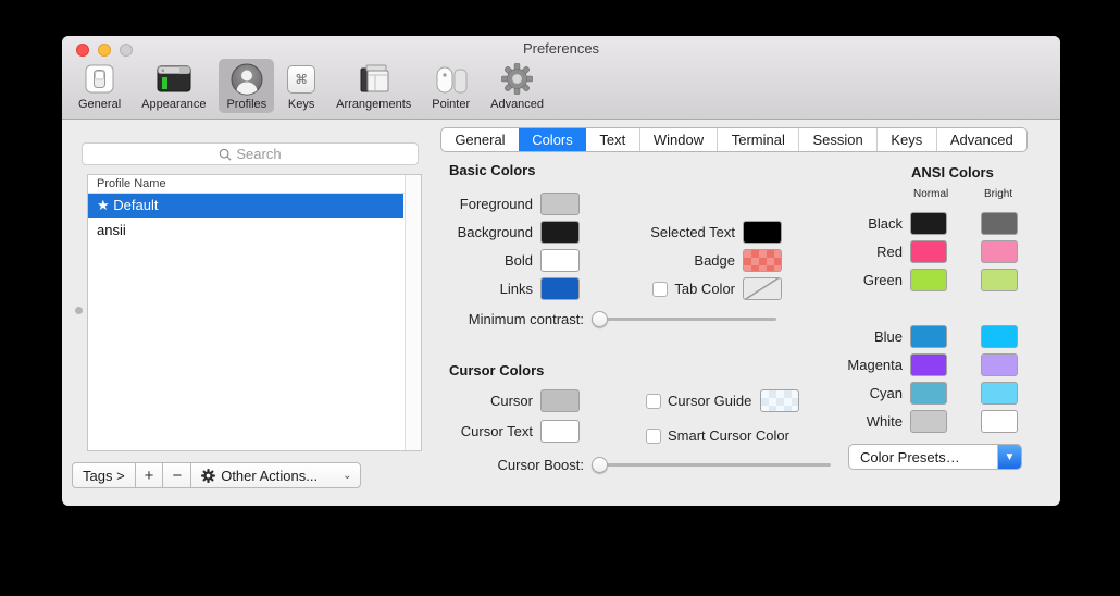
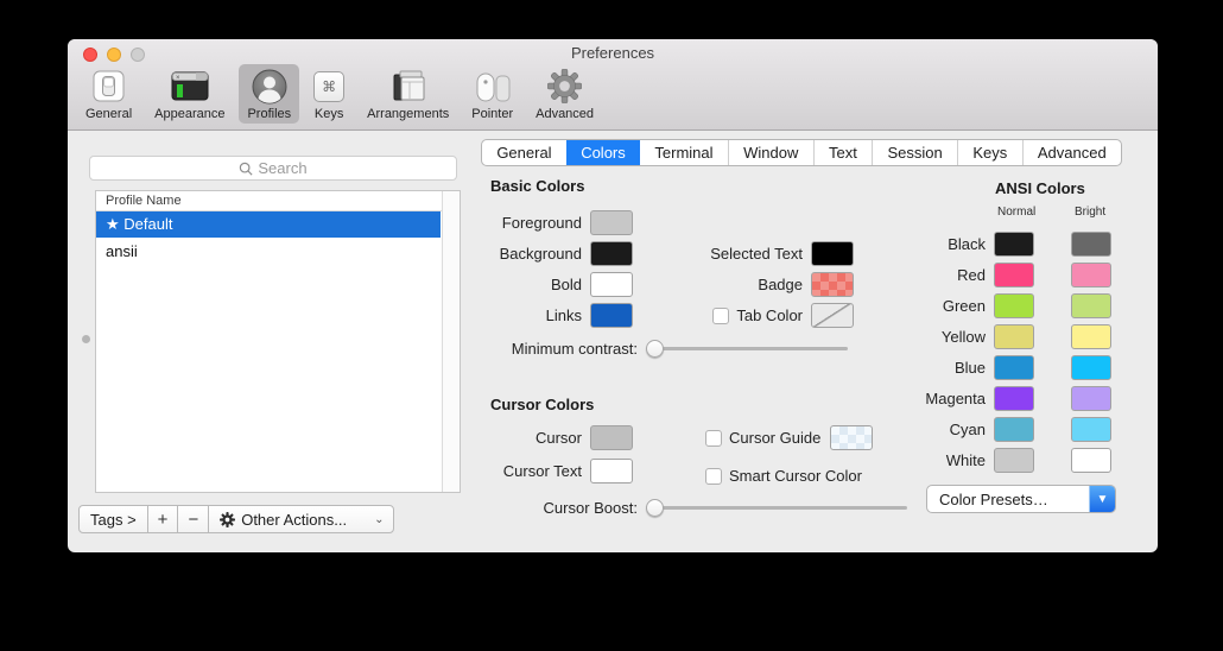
  Preferences
  General
  Appearance
  Profiles
  ⌘
  Keys
  Arrangements
  Pointer
  Advanced
  Search
  Profile Name
  ★ Default
  ansii
  Tags >
  +
  −
  Other Actions...
  ⌄
  General
  Colors
- Text
+ Terminal
  Window
- Terminal
+ Text
  Session
  Keys
  Advanced
  Basic Colors
  Foreground
  Background
  Bold
  Links
  Selected Text
  Badge
  Tab Color
  Minimum contrast:
  Cursor Colors
  Cursor
  Cursor Text
  Cursor Guide
  Smart Cursor Color
  Cursor Boost:
  ANSI Colors
  Normal
  Bright
  Black
  Red
  Green
+ Yellow
  Blue
  Magenta
  Cyan
  White
  Color Presets…
  ▼
